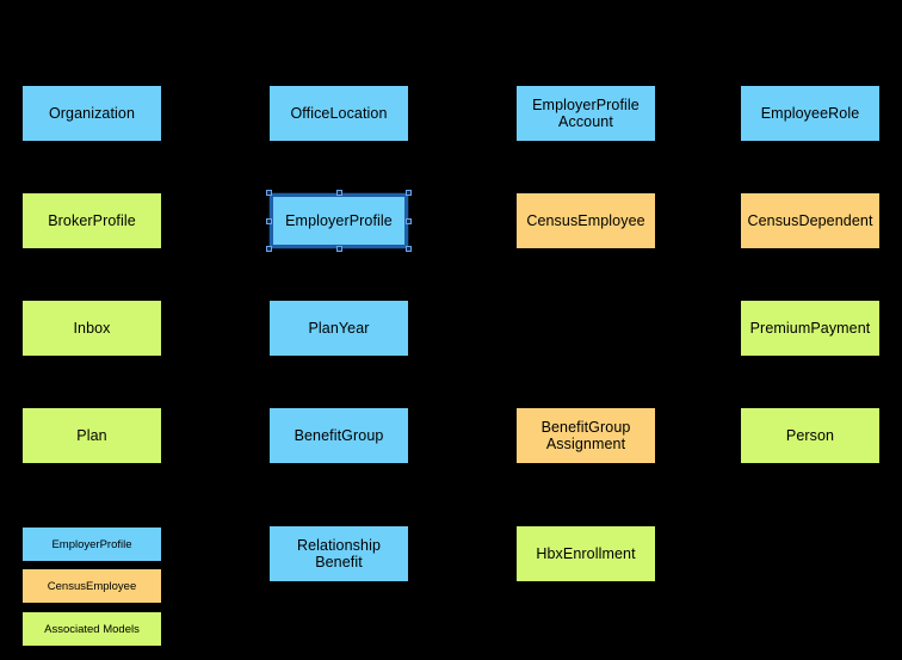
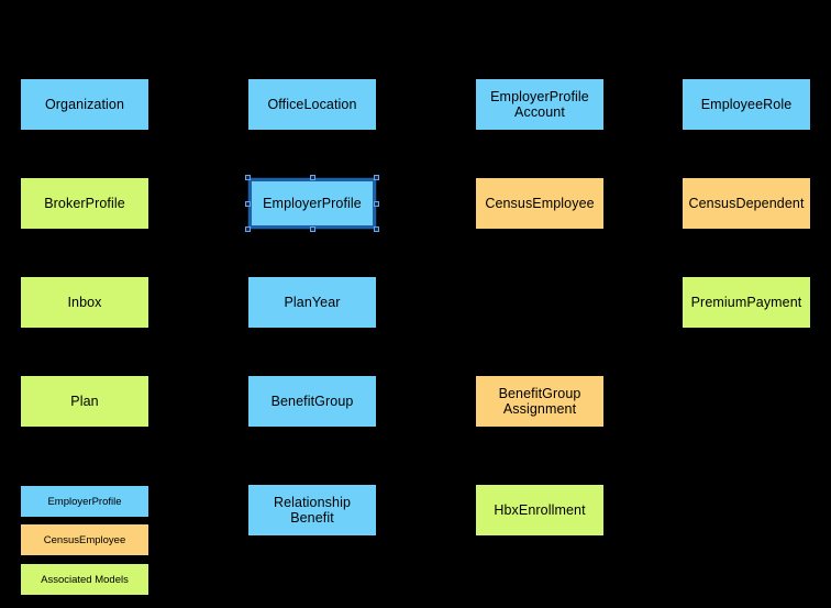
  Organization
  OfficeLocation
  EmployerProfile
  Account
  EmployeeRole
  BrokerProfile
  EmployerProfile
  CensusEmployee
  CensusDependent
  Inbox
  PlanYear
  PremiumPayment
  Plan
  BenefitGroup
  BenefitGroup
  Assignment
- Person
  Relationship
  Benefit
  HbxEnrollment
  EmployerProfile
  CensusEmployee
  Associated Models
